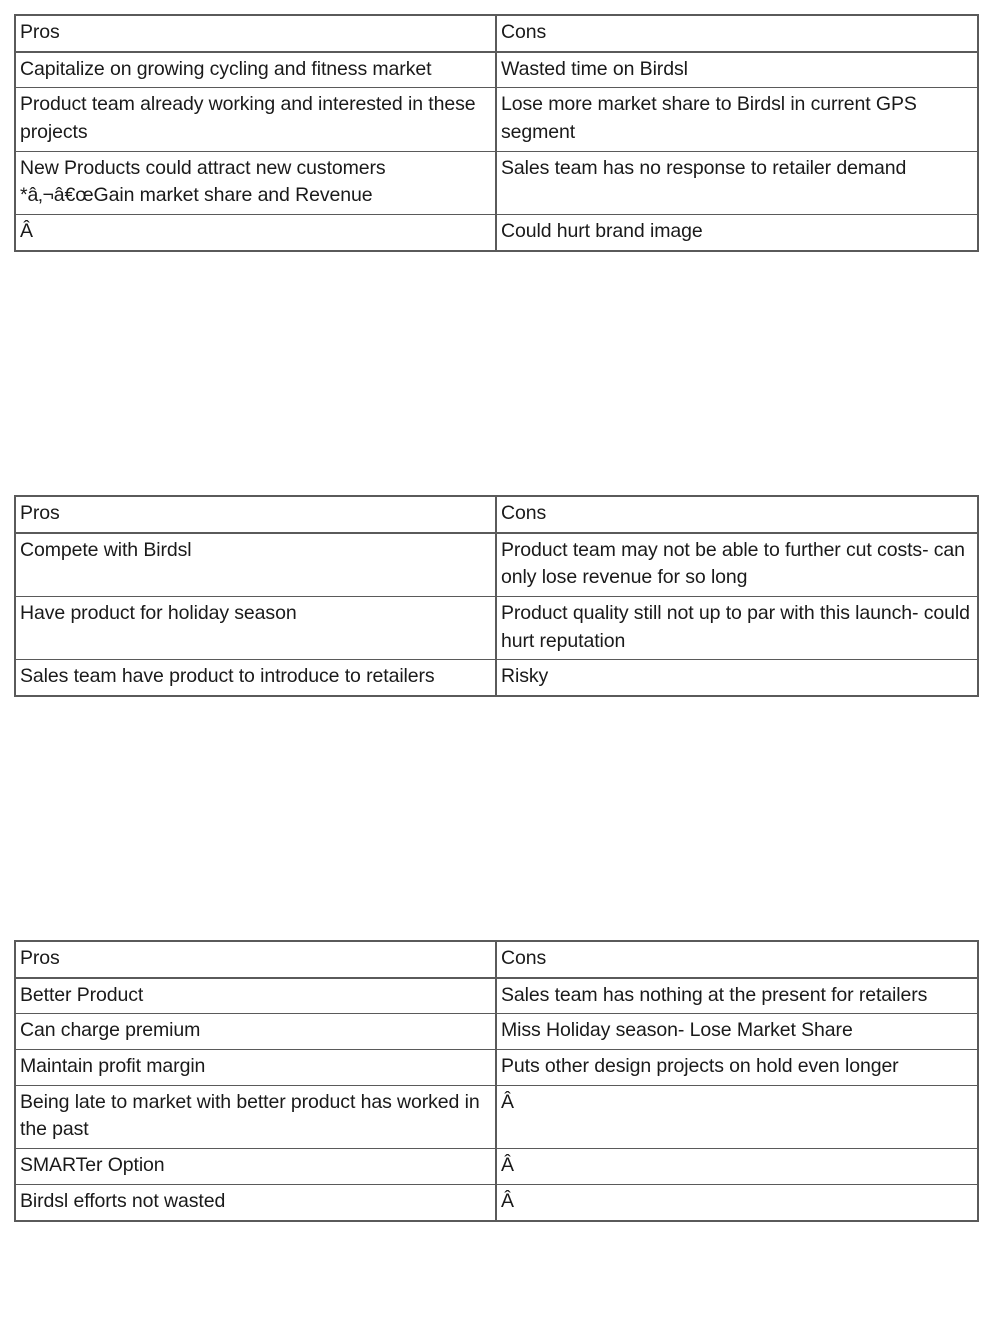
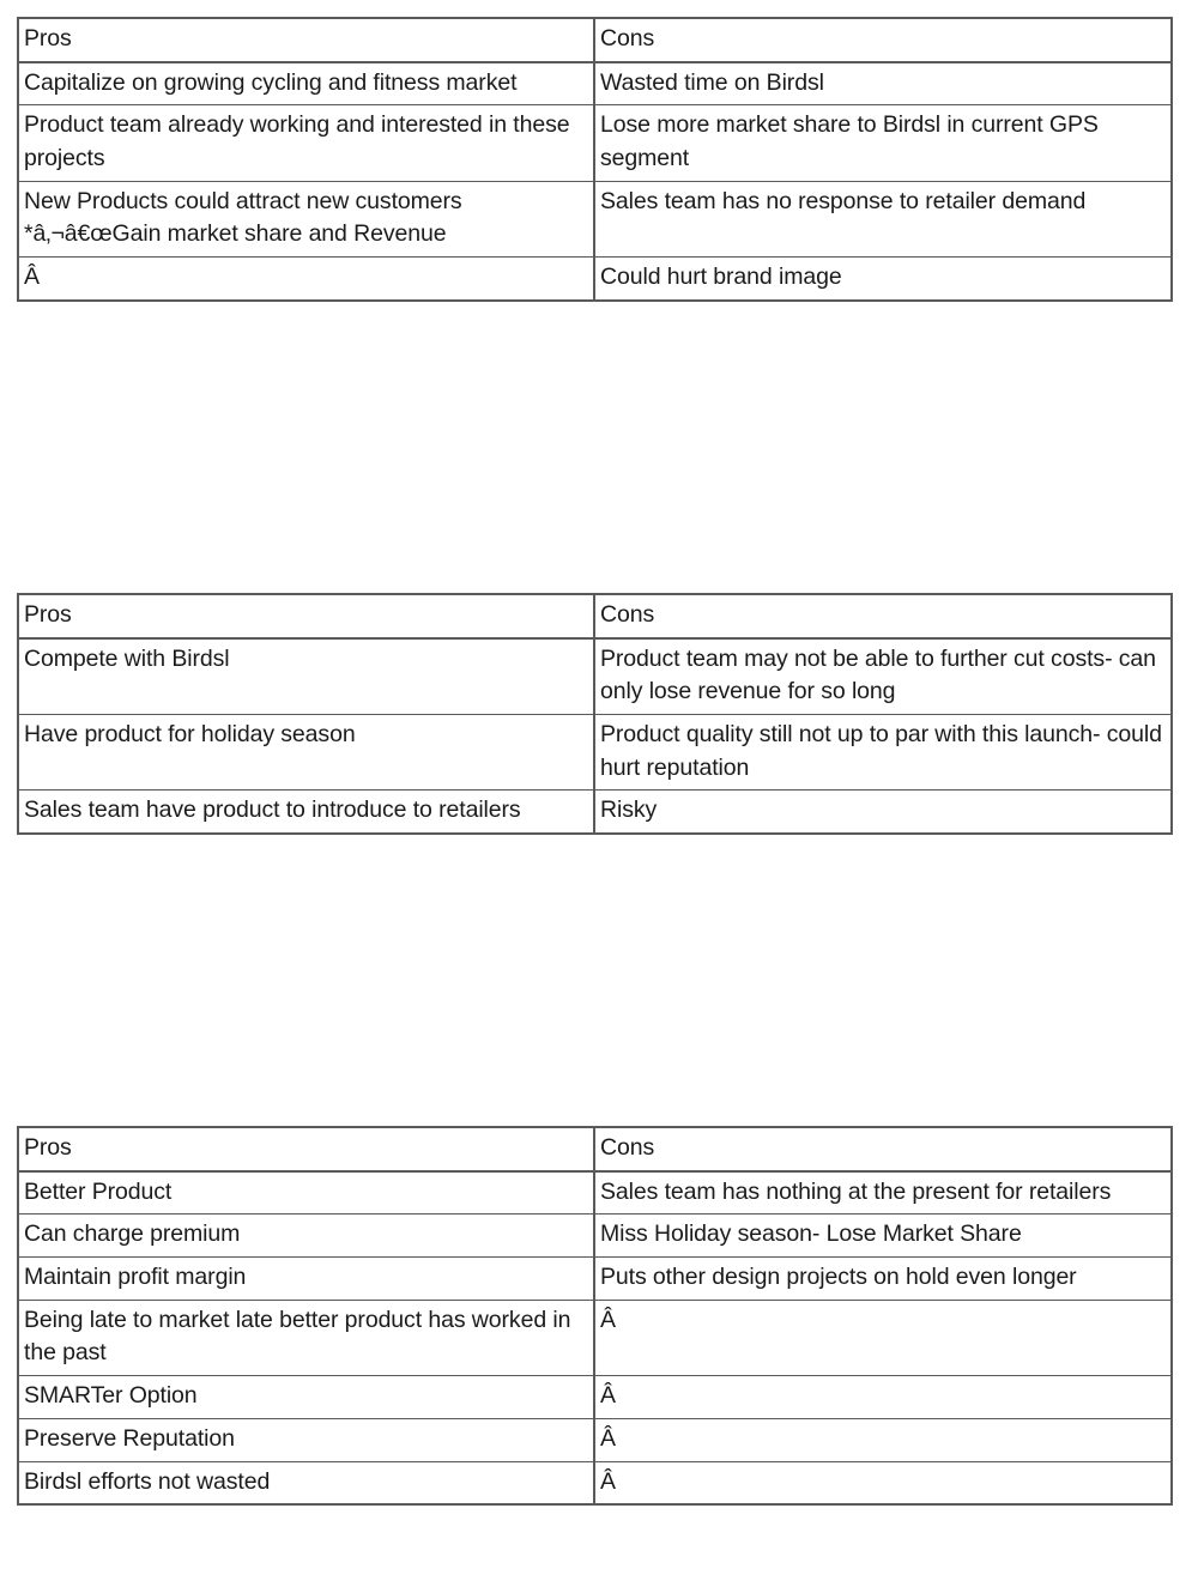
  Pros	Cons
  Capitalize on growing cycling and fitness market	Wasted time on Birdsl
  Product team already working and interested in these projects	Lose more market share to Birdsl in current GPS segment
  New Products could attract new customers *â‚¬â€œGain market share and Revenue	Sales team has no response to retailer demand
  Â	Could hurt brand image
  Pros	Cons
  Compete with Birdsl	Product team may not be able to further cut costs- can only lose revenue for so long
  Have product for holiday season	Product quality still not up to par with this launch- could hurt reputation
  Sales team have product to introduce to retailers	Risky
  Pros	Cons
  Better Product	Sales team has nothing at the present for retailers
  Can charge premium	Miss Holiday season- Lose Market Share
  Maintain profit margin	Puts other design projects on hold even longer
- Being late to market with better product has worked in the past	Â
+ Being late to market late better product has worked in the past	Â
  SMARTer Option	Â
+ Preserve Reputation	Â
  Birdsl efforts not wasted	Â
